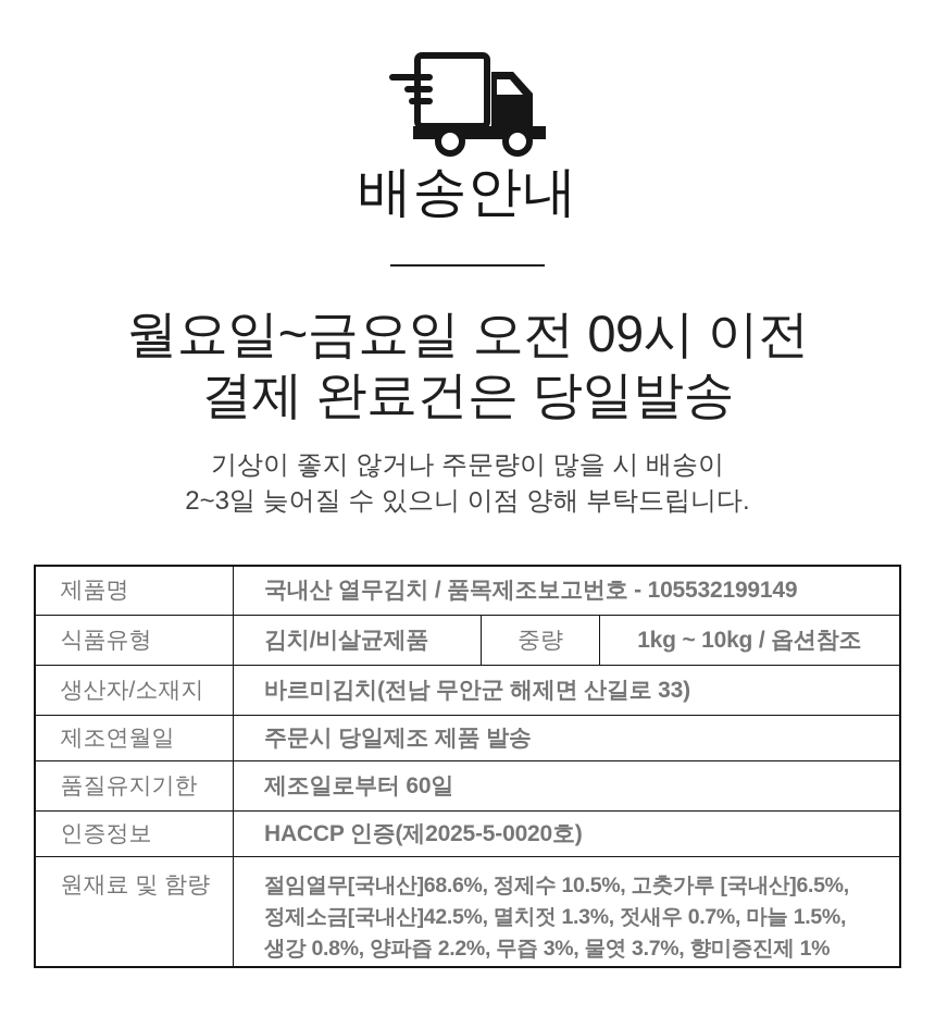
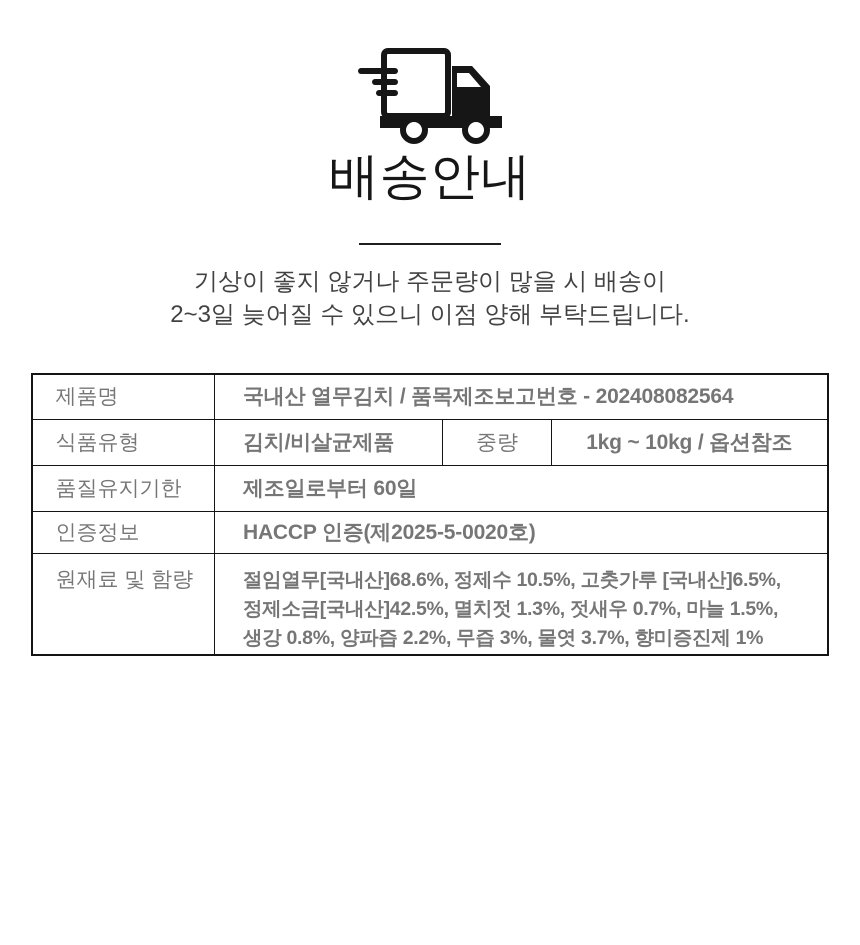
  배송안내
- 월요일~금요일 오전 09시 이전
- 결제 완료건은 당일발송
  기상이 좋지 않거나 주문량이 많을 시 배송이
  2~3일 늦어질 수 있으니 이점 양해 부탁드립니다.
- 제품명	국내산 열무김치 / 품목제조보고번호 - 105532199149
+ 제품명	국내산 열무김치 / 품목제조보고번호 - 202408082564
  식품유형	김치/비살균제품	중량	1kg ~ 10kg / 옵션참조
- 생산자/소재지	바르미김치(전남 무안군 해제면 산길로 33)
- 제조연월일	주문시 당일제조 제품 발송
  품질유지기한	제조일로부터 60일
  인증정보	HACCP 인증(제2025-5-0020호)
  원재료 및 함량	절임열무[국내산]68.6%, 정제수 10.5%, 고춧가루 [국내산]6.5%, 정제소금[국내산]42.5%, 멸치젓 1.3%, 젓새우 0.7%, 마늘 1.5%, 생강 0.8%, 양파즙 2.2%, 무즙 3%, 물엿 3.7%, 향미증진제 1%
